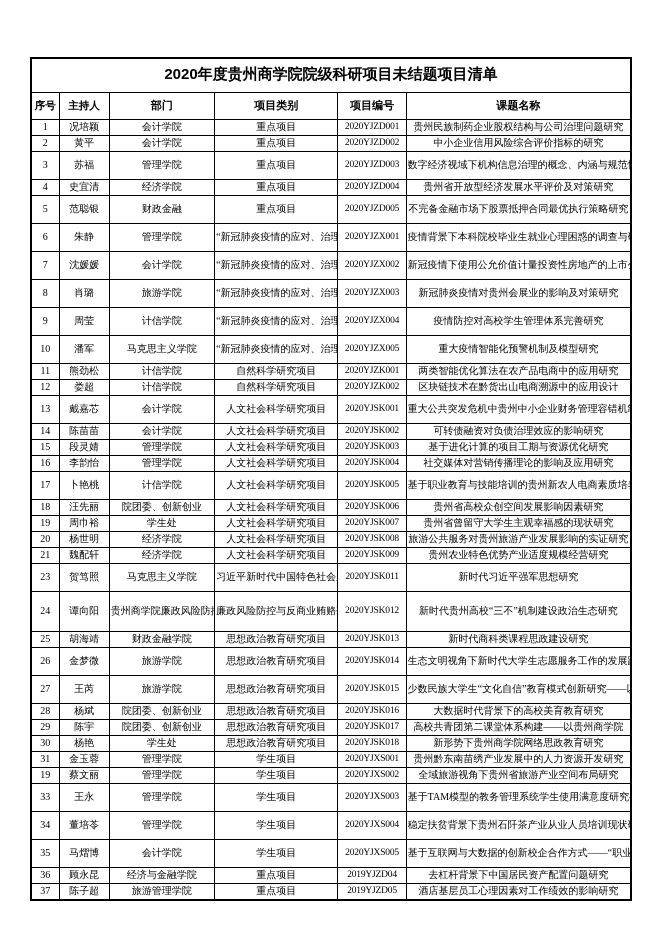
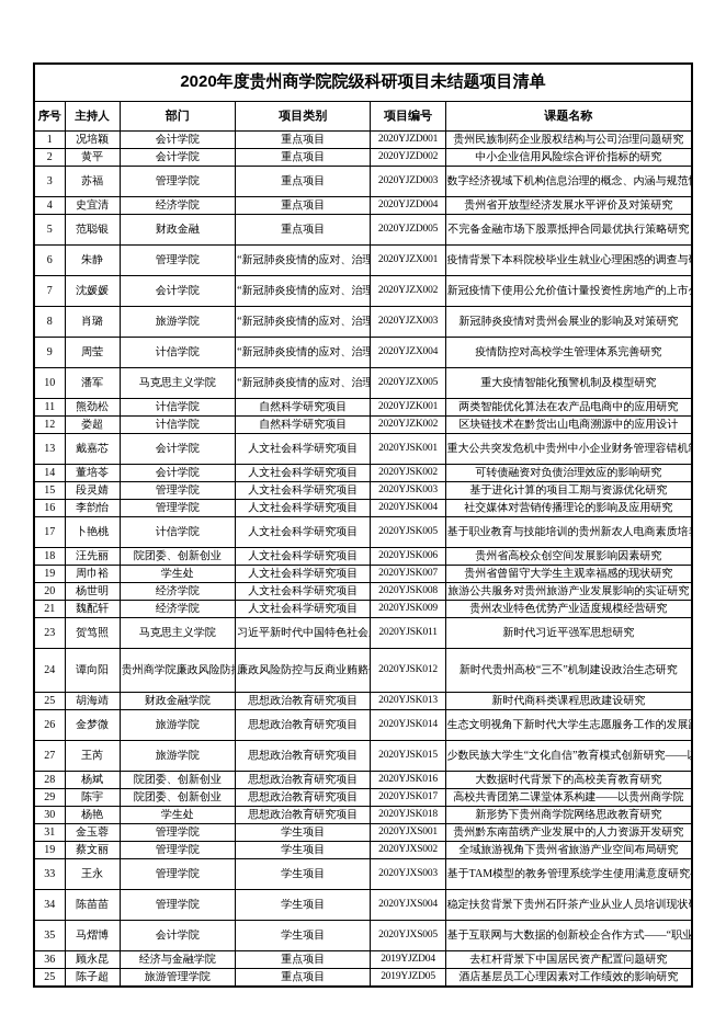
  2020年度贵州商学院院级科研项目未结题项目清单
  序号	主持人	部门	项目类别	项目编号	课题名称
  1	况培颖	会计学院	重点项目	2020YJZD001	贵州民族制药企业股权结构与公司治理问题研究
  2	黄平	会计学院	重点项目	2020YJZD002	中小企业信用风险综合评价指标的研究
  3	苏福	管理学院	重点项目	2020YJZD003	数字经济视域下机构信息治理的概念、内涵与规范
  4	史宜清	经济学院	重点项目	2020YJZD004	贵州省开放型经济发展水平评价及对策研究
  5	范聪银	财政金融	重点项目	2020YJZD005	不完备金融市场下股票抵押合同最优执行策略研究
  6	朱静	管理学院	“新冠肺炎疫情的应对、治理	2020YJZX001	疫情背景下本科院校毕业生就业心理困惑的调查与
  7	沈媛媛	会计学院	“新冠肺炎疫情的应对、治理	2020YJZX002	新冠疫情下使用公允价值计量投资性房地产的上市
  8	肖璐	旅游学院	“新冠肺炎疫情的应对、治理	2020YJZX003	新冠肺炎疫情对贵州会展业的影响及对策研究
  9	周莹	计信学院	“新冠肺炎疫情的应对、治理	2020YJZX004	疫情防控对高校学生管理体系完善研究
  10	潘军	马克思主义学院	“新冠肺炎疫情的应对、治理	2020YJZX005	重大疫情智能化预警机制及模型研究
  11	熊劲松	计信学院	自然科学研究项目	2020YJZK001	两类智能优化算法在农产品电商中的应用研究
  12	娄超	计信学院	自然科学研究项目	2020YJZK002	区块链技术在黔货出山电商溯源中的应用设计
  13	戴嘉芯	会计学院	人文社会科学研究项目	2020YJSK001	重大公共突发危机中贵州中小企业财务管理容错机
- 14	陈苗苗	会计学院	人文社会科学研究项目	2020YJSK002	可转债融资对负债治理效应的影响研究
+ 14	董培苓	会计学院	人文社会科学研究项目	2020YJSK002	可转债融资对负债治理效应的影响研究
  15	段灵婧	管理学院	人文社会科学研究项目	2020YJSK003	基于进化计算的项目工期与资源优化研究
  16	李韵怡	管理学院	人文社会科学研究项目	2020YJSK004	社交媒体对营销传播理论的影响及应用研究
  17	卜艳桃	计信学院	人文社会科学研究项目	2020YJSK005	基于职业教育与技能培训的贵州新农人电商素质培
  18	汪先丽	院团委、创新创业	人文社会科学研究项目	2020YJSK006	贵州省高校众创空间发展影响因素研究
  19	周巾裕	学生处	人文社会科学研究项目	2020YJSK007	贵州省曾留守大学生主观幸福感的现状研究
  20	杨世明	经济学院	人文社会科学研究项目	2020YJSK008	旅游公共服务对贵州旅游产业发展影响的实证研究
  21	魏配轩	经济学院	人文社会科学研究项目	2020YJSK009	贵州农业特色优势产业适度规模经营研究
  23	贺笃照	马克思主义学院	习近平新时代中国特色社会	2020YJSK011	新时代习近平强军思想研究
  24	谭向阳	贵州商学院廉政风险防	廉政风险防控与反商业贿赂	2020YJSK012	新时代贵州高校“三不”机制建设政治生态研究
  25	胡海靖	财政金融学院	思想政治教育研究项目	2020YJSK013	新时代商科类课程思政建设研究
  26	金梦微	旅游学院	思想政治教育研究项目	2020YJSK014	生态文明视角下新时代大学生志愿服务工作的发展
  27	王芮	旅游学院	思想政治教育研究项目	2020YJSK015	少数民族大学生“文化自信”教育模式创新研究——
  28	杨斌	院团委、创新创业	思想政治教育研究项目	2020YJSK016	大数据时代背景下的高校美育教育研究
  29	陈宇	院团委、创新创业	思想政治教育研究项目	2020YJSK017	高校共青团第二课堂体系构建——以贵州商学院
  30	杨艳	学生处	思想政治教育研究项目	2020YJSK018	新形势下贵州商学院网络思政教育研究
  31	金玉蓉	管理学院	学生项目	2020YJXS001	贵州黔东南苗绣产业发展中的人力资源开发研究
  19	蔡文丽	管理学院	学生项目	2020YJXS002	全域旅游视角下贵州省旅游产业空间布局研究
  33	王永	管理学院	学生项目	2020YJXS003	基于TAM模型的教务管理系统学生使用满意度研究
- 34	董培苓	管理学院	学生项目	2020YJXS004	稳定扶贫背景下贵州石阡茶产业从业人员培训现状
+ 34	陈苗苗	管理学院	学生项目	2020YJXS004	稳定扶贫背景下贵州石阡茶产业从业人员培训现状
  35	马熠博	会计学院	学生项目	2020YJXS005	基于互联网与大数据的创新校企合作方式——“职业
  36	顾永昆	经济与金融学院	重点项目	2019YJZD04	去杠杆背景下中国居民资产配置问题研究
- 37	陈子超	旅游管理学院	重点项目	2019YJZD05	酒店基层员工心理因素对工作绩效的影响研究
+ 25	陈子超	旅游管理学院	重点项目	2019YJZD05	酒店基层员工心理因素对工作绩效的影响研究
